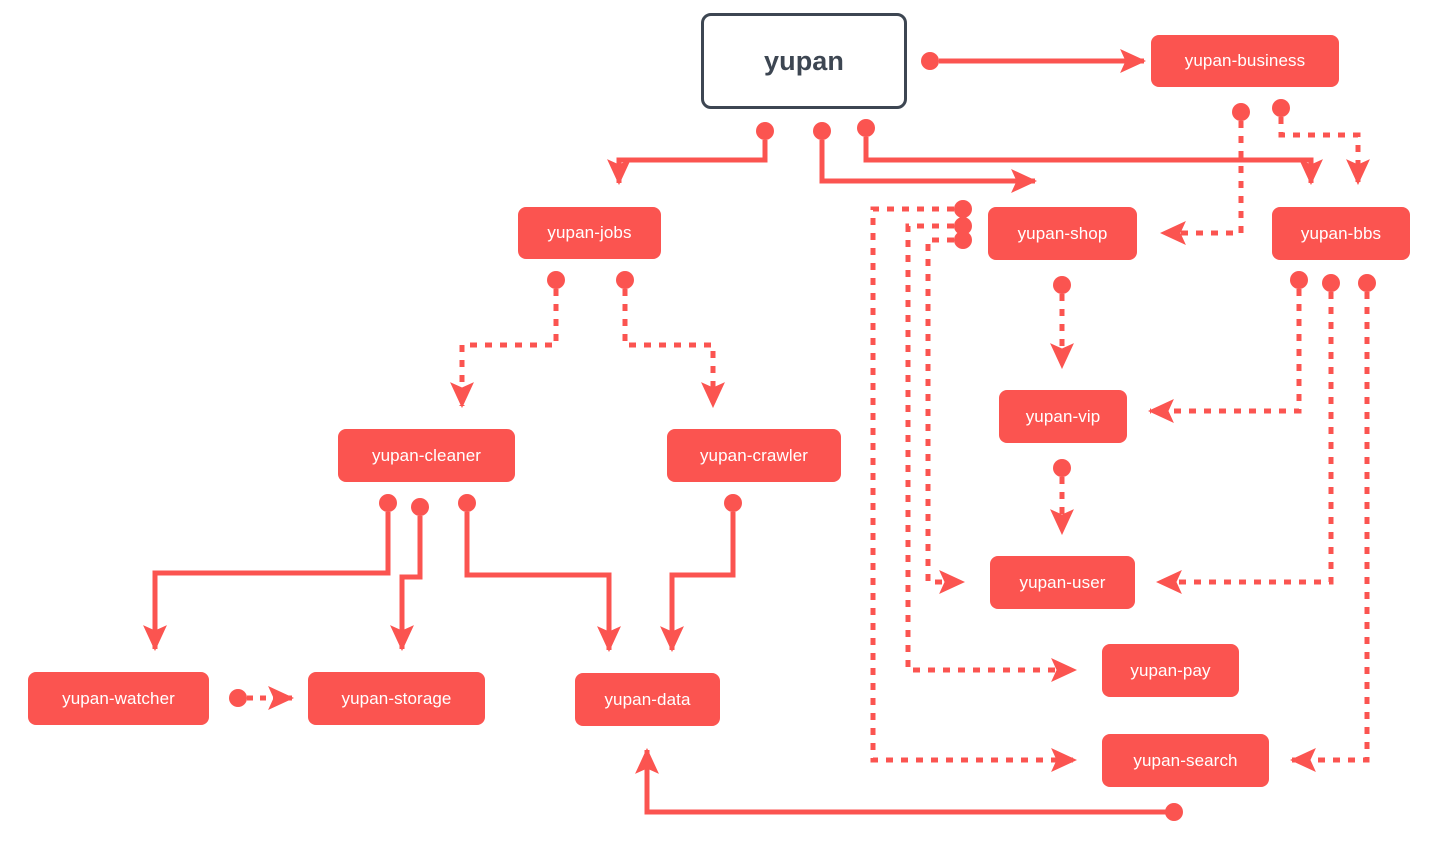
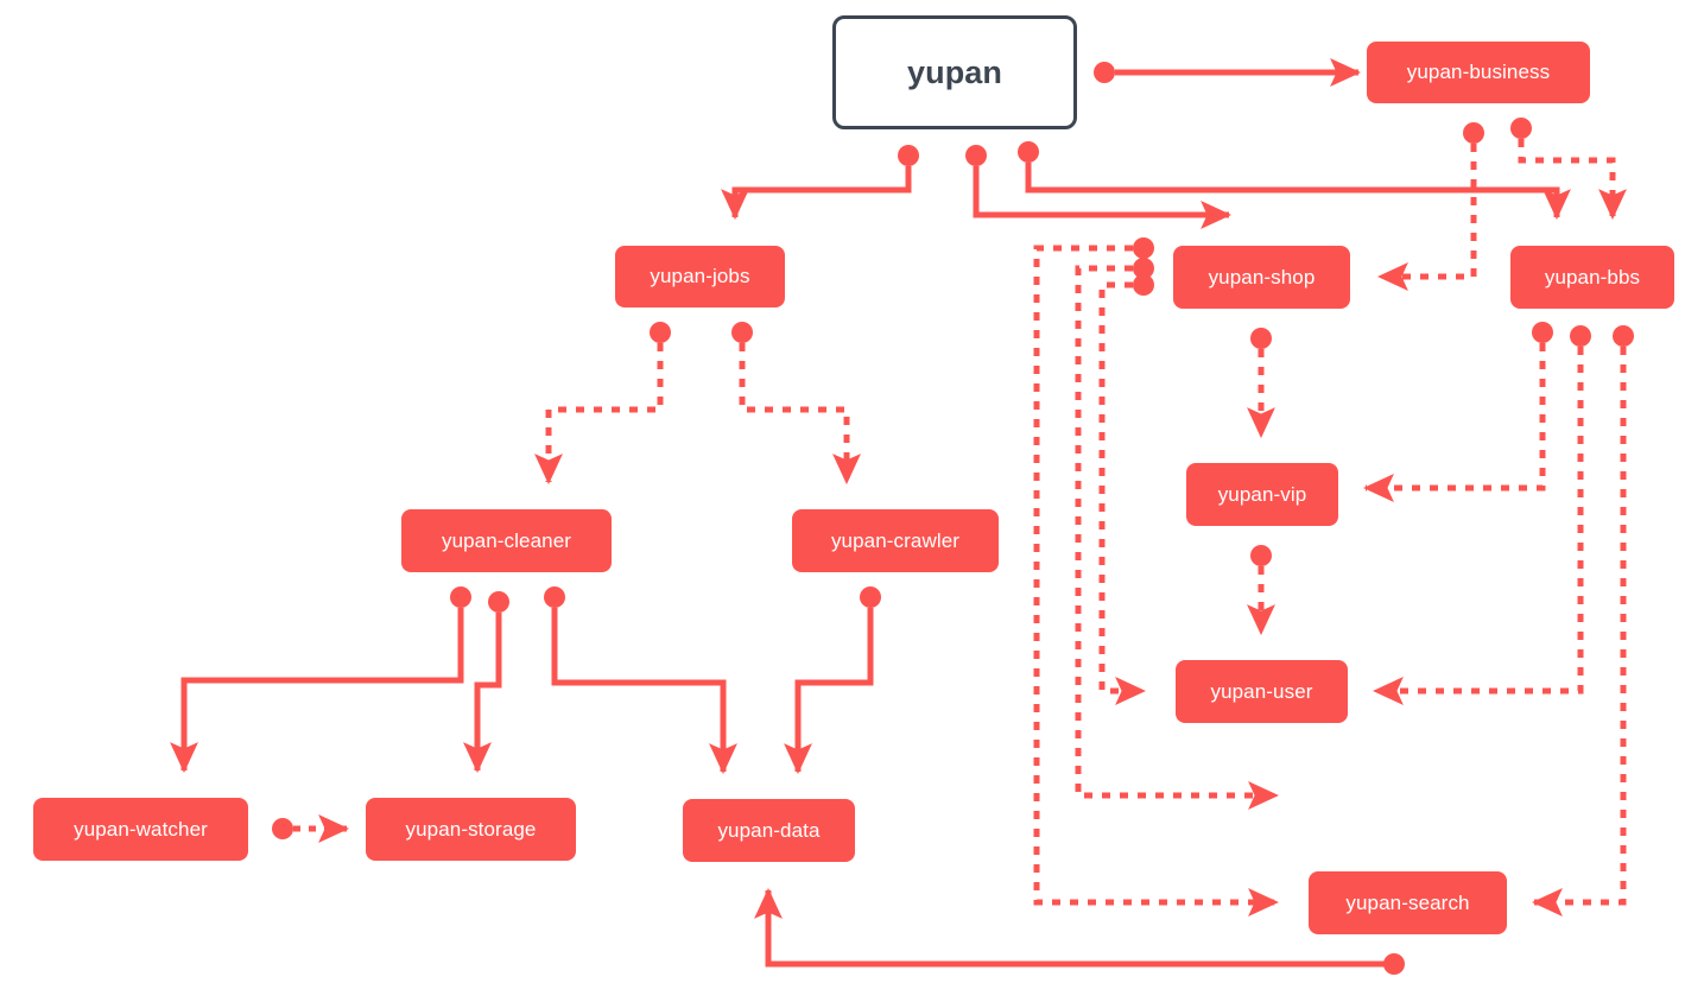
  yupan
  yupan-business
  yupan-jobs
  yupan-shop
  yupan-bbs
  yupan-cleaner
  yupan-crawler
  yupan-vip
  yupan-user
- yupan-pay
  yupan-search
  yupan-watcher
  yupan-storage
  yupan-data
